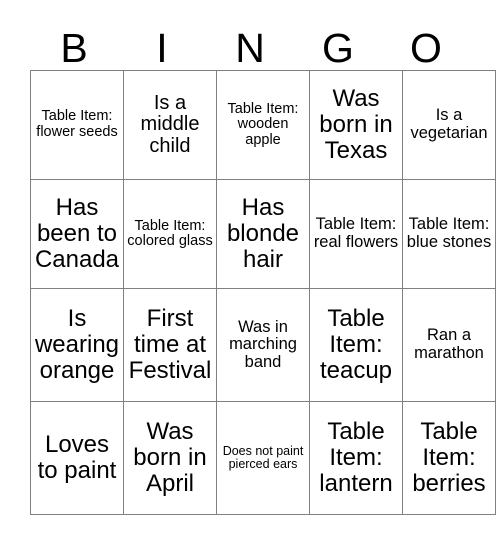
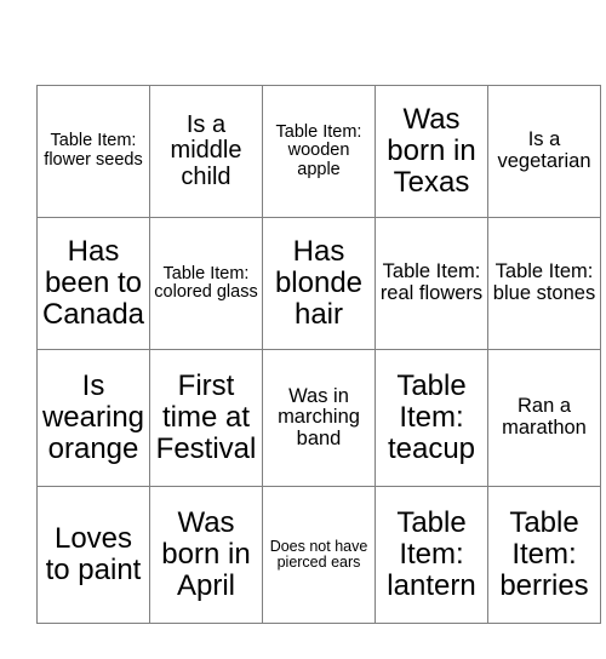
- B
- I
- N
- G
- O
  Table Item: flower seeds	Is a middle child	Table Item: wooden apple	Was born in Texas	Is a vegetarian
  Has been to Canada	Table Item: colored glass	Has blonde hair	Table Item: real flowers	Table Item: blue stones
  Is wearing orange	First time at Festival	Was in marching band	Table Item: teacup	Ran a marathon
- Loves to paint	Was born in April	Does not paint pierced ears	Table Item: lantern	Table Item: berries
+ Loves to paint	Was born in April	Does not have pierced ears	Table Item: lantern	Table Item: berries
